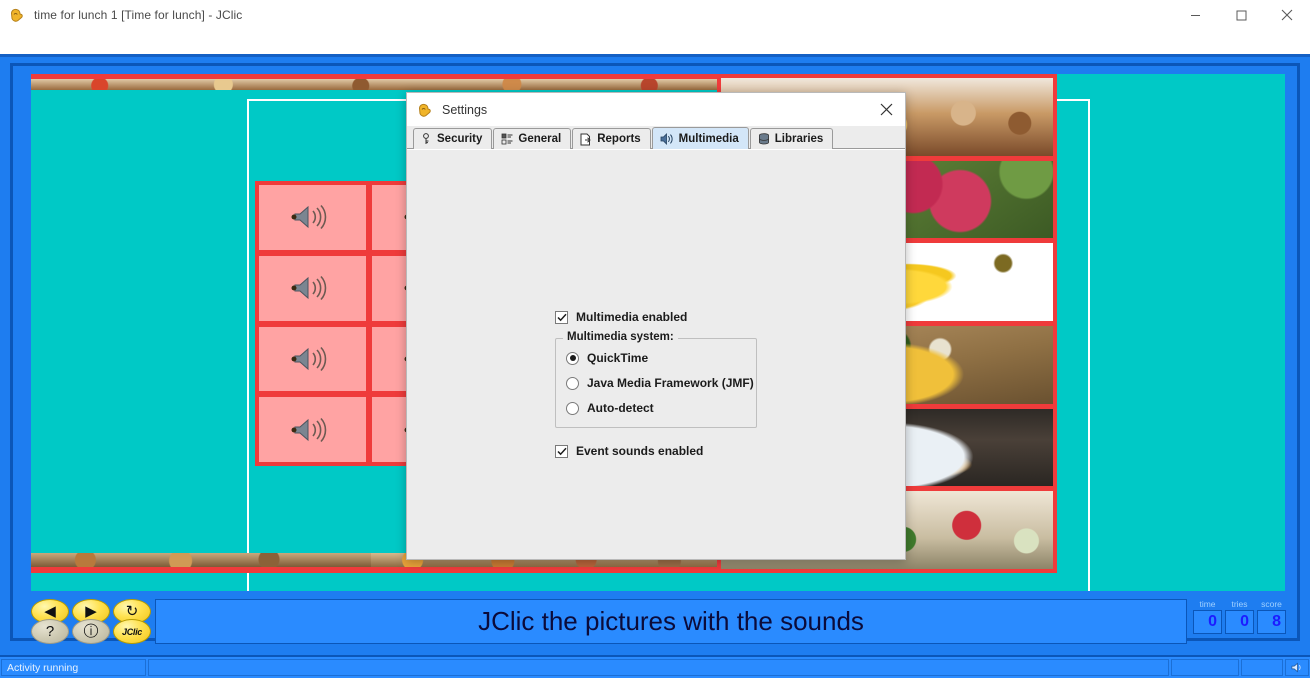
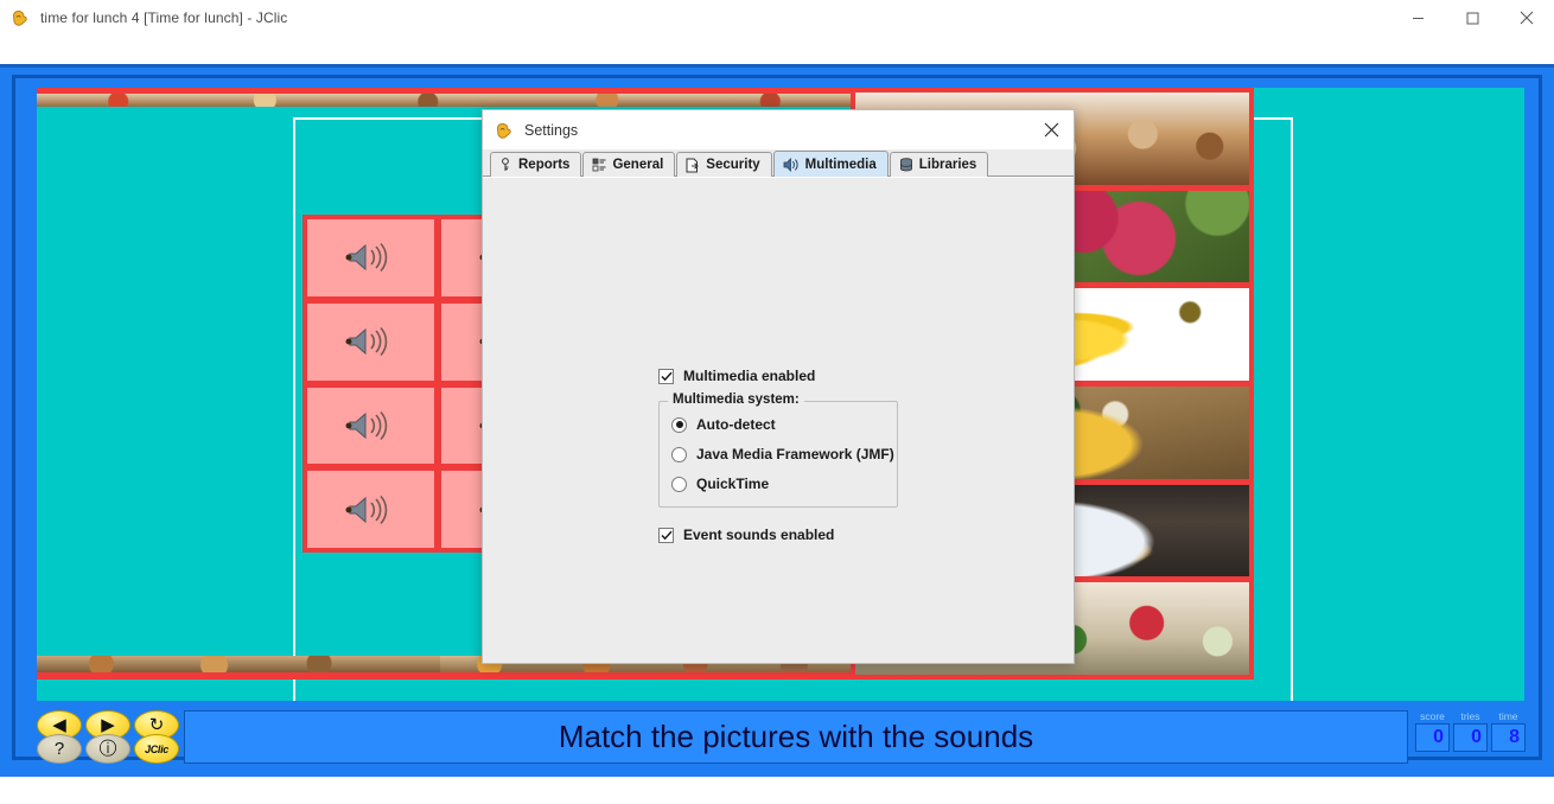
- time for lunch 1 [Time for lunch] - JClic
+ time for lunch 4 [Time for lunch] - JClic
  ◀
  ▶
  ↻
  ?
  ⓘ
  JClic
- JClic the pictures with the sounds
+ Match the pictures with the sounds
- time
+ score
  0
  tries
  0
- score
+ time
  8
- Activity running
  Settings
- Security
+ Reports
  General
- Reports
+ Security
  Multimedia
  Libraries
  Multimedia enabled
  Multimedia system:
- QuickTime
+ Auto-detect
  Java Media Framework (JMF)
- Auto-detect
+ QuickTime
  Event sounds enabled
